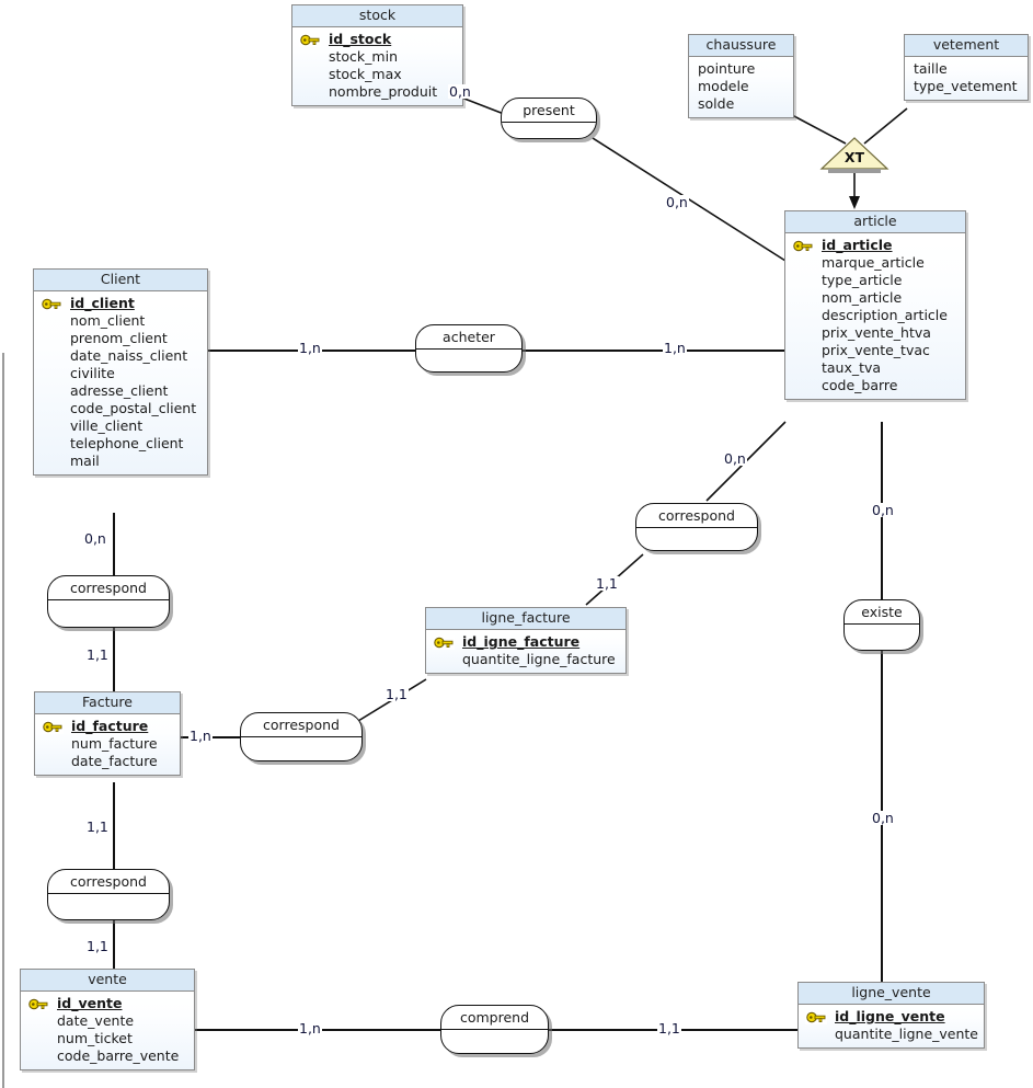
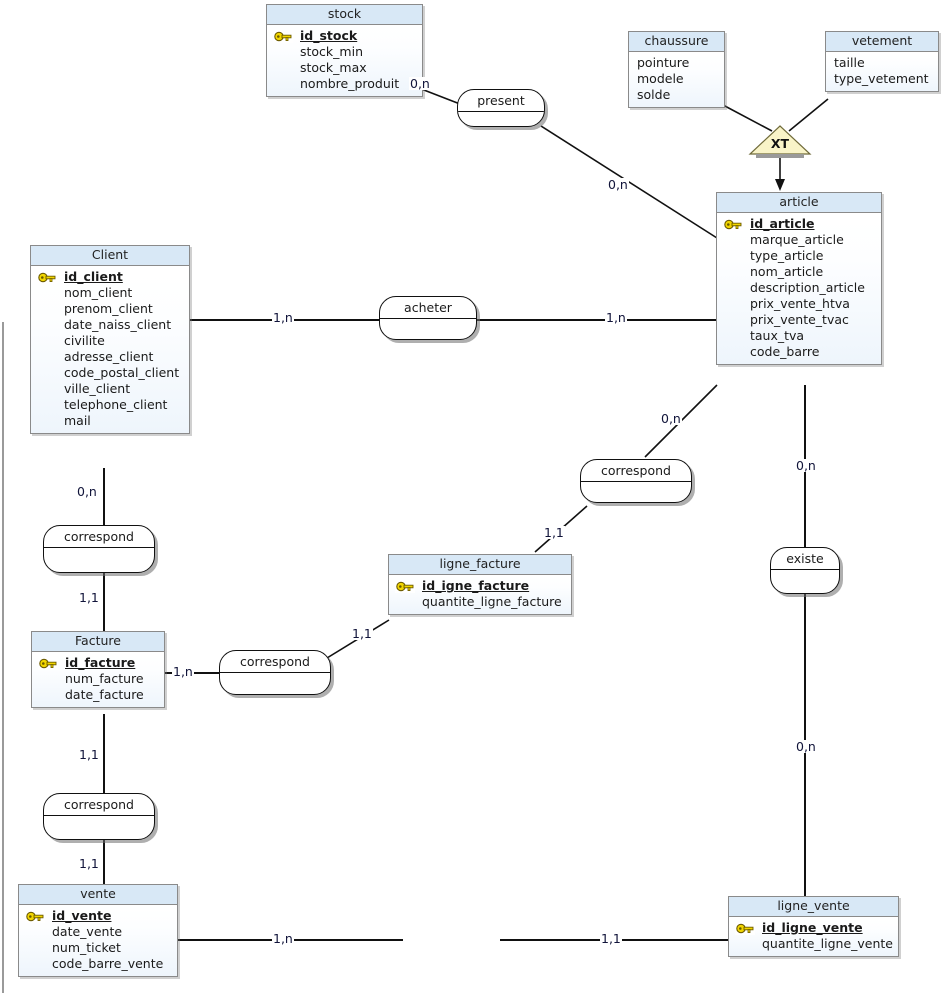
  stock
  id_stock
  stock_min
  stock_max
  nombre_produit
  chaussure
  pointure
  modele
  solde
  vetement
  taille
  type_vetement
  XT
  article
  id_article
  marque_article
  type_article
  nom_article
  description_article
  prix_vente_htva
  prix_vente_tvac
  taux_tva
  code_barre
  Client
  id_client
  nom_client
  prenom_client
  date_naiss_client
  civilite
  adresse_client
  code_postal_client
  ville_client
  telephone_client
  mail
  ligne_facture
  id_igne_facture
  quantite_ligne_facture
  Facture
  id_facture
  num_facture
  date_facture
  vente
  id_vente
  date_vente
  num_ticket
  code_barre_vente
  ligne_vente
  id_ligne_vente
  quantite_ligne_vente
  present
  acheter
  correspond
  existe
  correspond
  correspond
  correspond
- comprend
  0,n
  0,n
  1,n
  1,n
  0,n
  1,1
  0,n
  0,n
  0,n
  1,1
  1,n
  1,1
  1,1
  1,1
  1,n
  1,1
